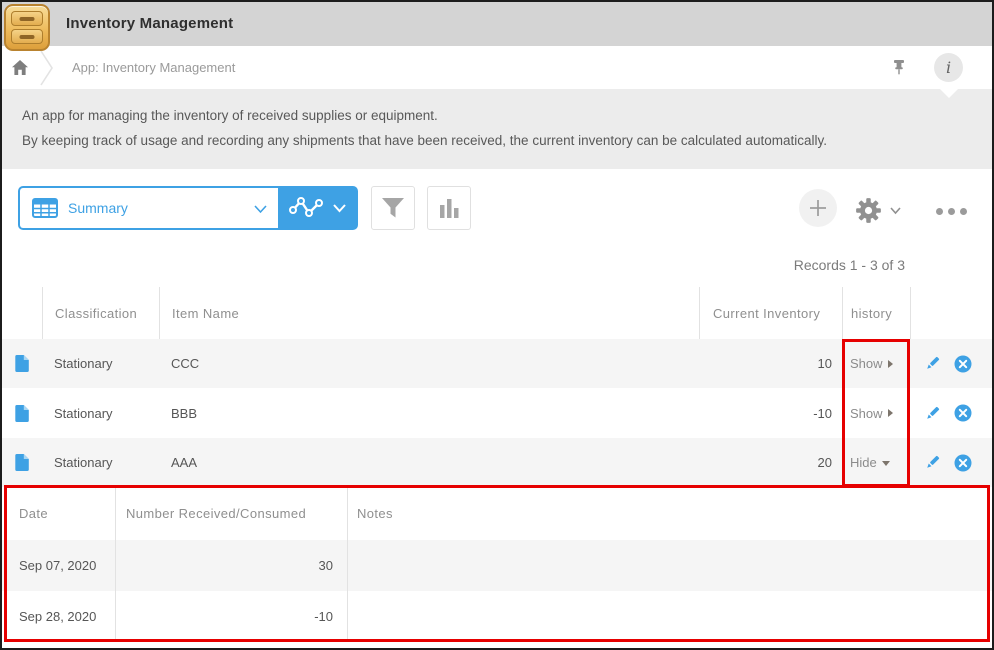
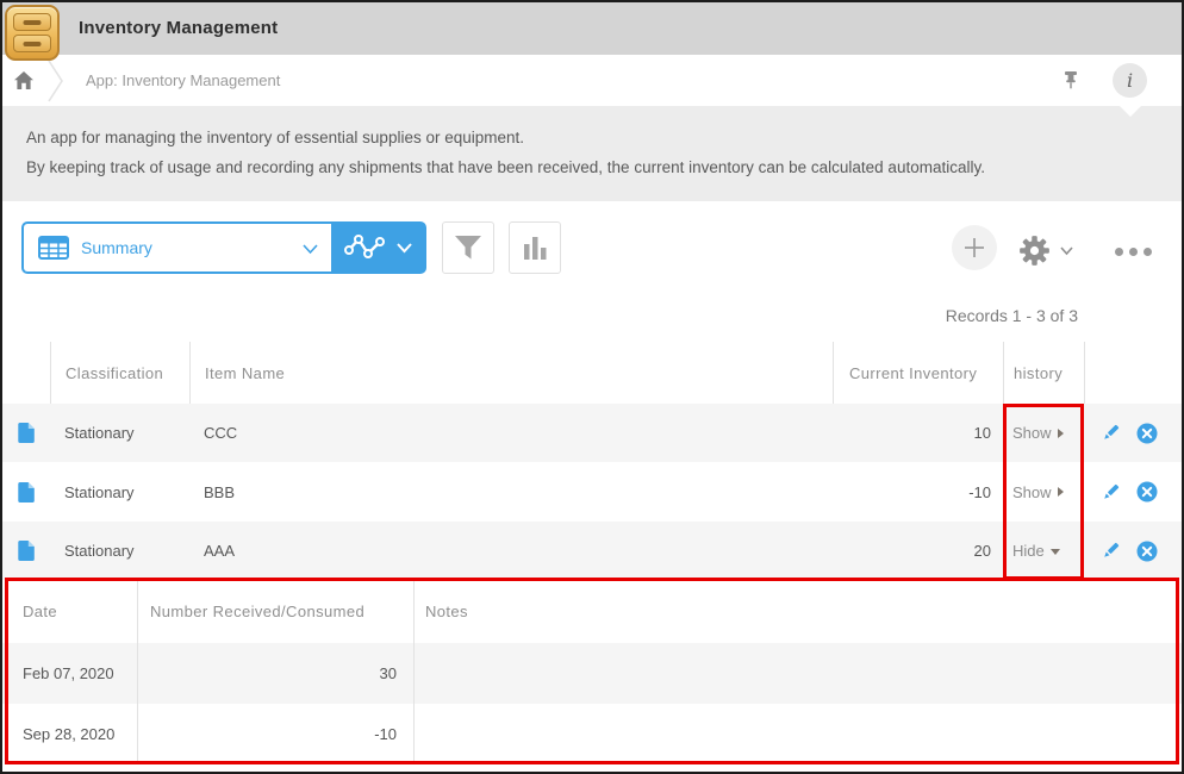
  Inventory Management
  App: Inventory Management
  i
- An app for managing the inventory of received supplies or equipment.
+ An app for managing the inventory of essential supplies or equipment.
  By keeping track of usage and recording any shipments that have been received, the current inventory can be calculated automatically.
  Summary
  Records 1 - 3 of 3
  Classification
  Item Name
  Current Inventory
  history
  Stationary
  CCC
  10
  Show
  Stationary
  BBB
  -10
  Show
  Stationary
  AAA
  20
  Hide
  Date
  Number Received/Consumed
  Notes
- Sep 07, 2020
+ Feb 07, 2020
  30
  Sep 28, 2020
  -10
